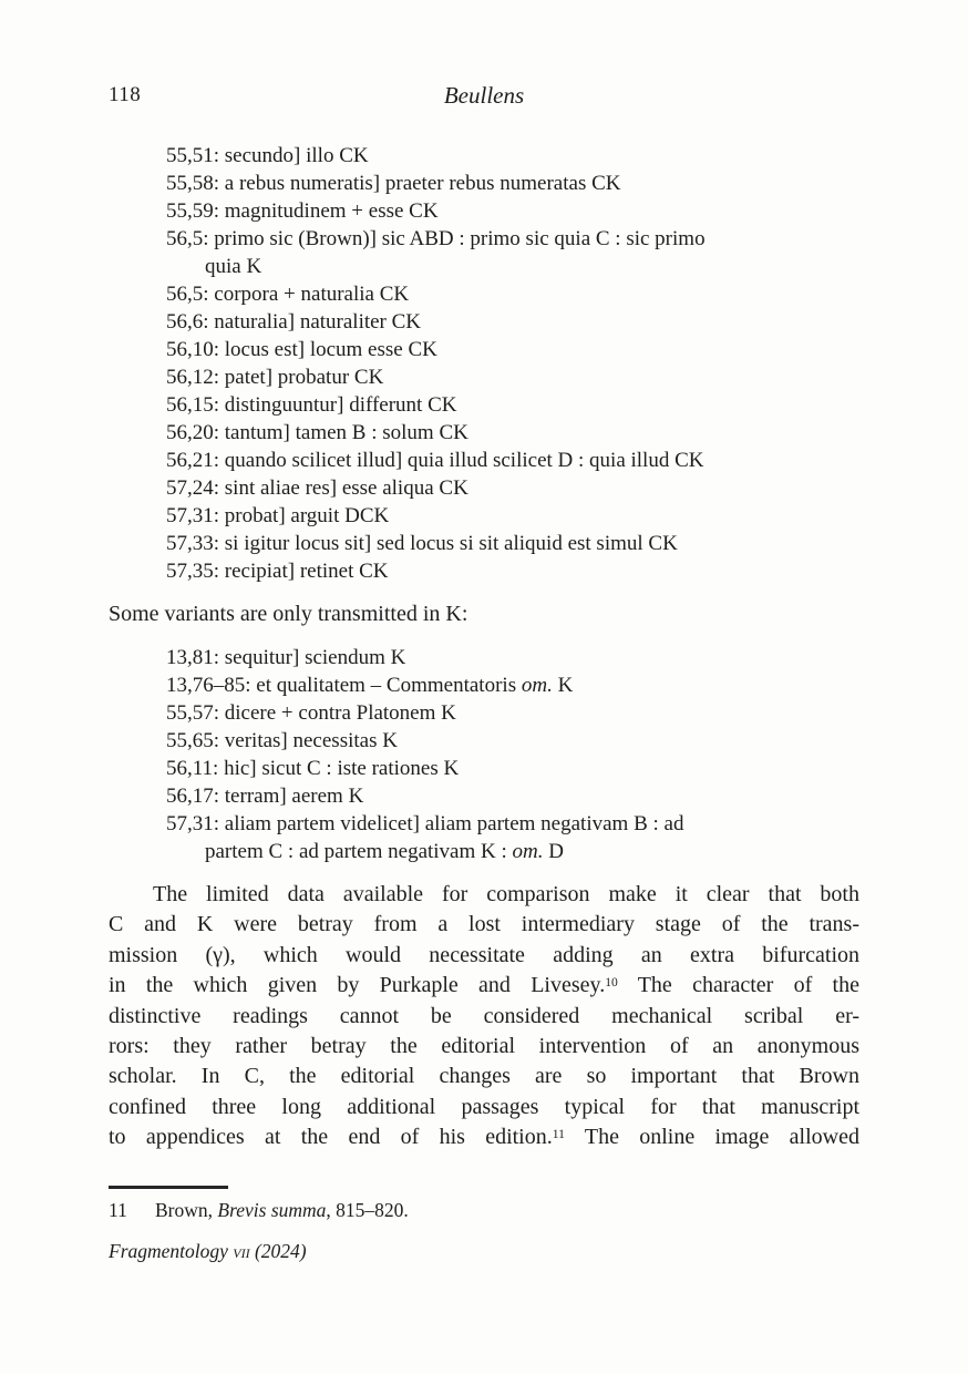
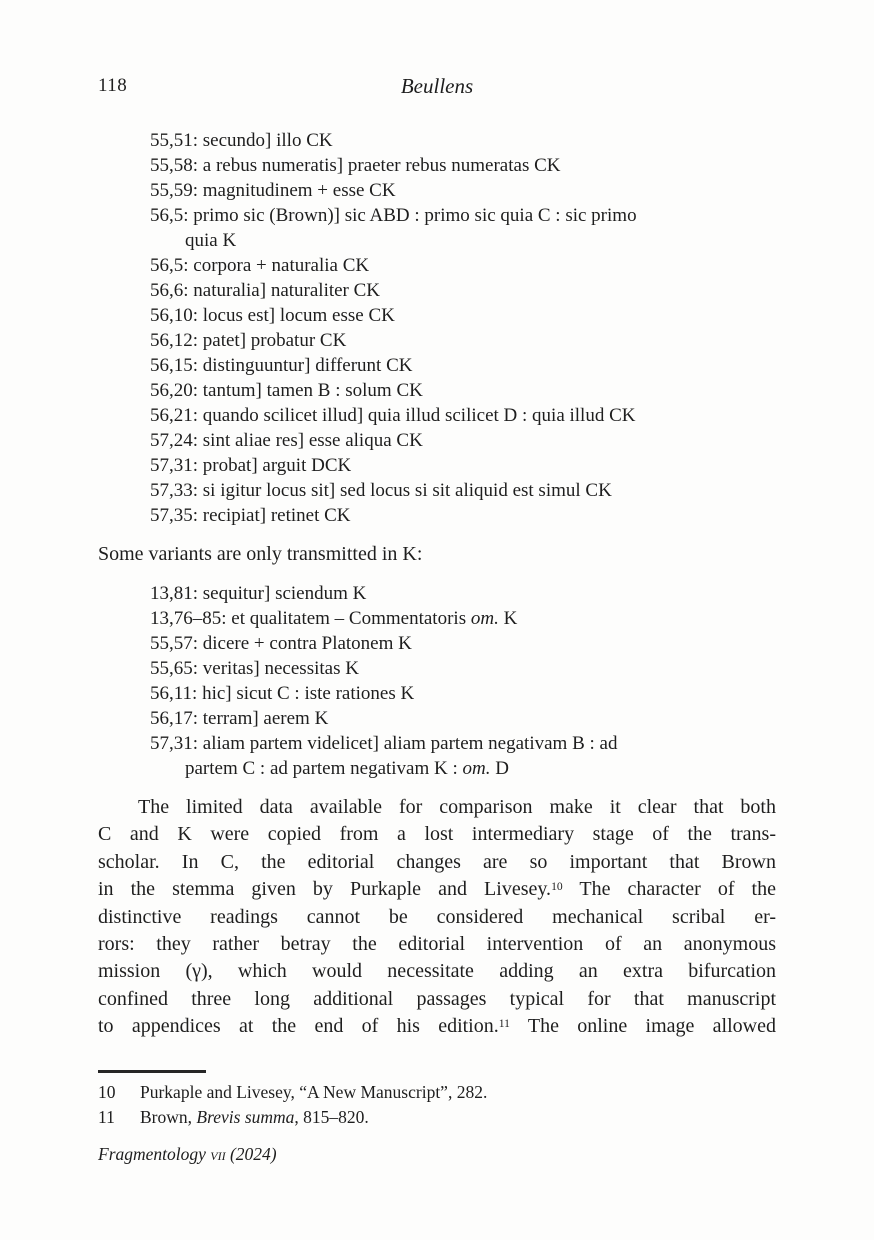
  118
  Beullens
  55,51: secundo] illo CK
  55,58: a rebus numeratis] praeter rebus numeratas CK
  55,59: magnitudinem + esse CK
  56,5: primo sic (Brown)] sic ABD : primo sic quia C : sic primo
  quia K
  56,5: corpora + naturalia CK
  56,6: naturalia] naturaliter CK
  56,10: locus est] locum esse CK
  56,12: patet] probatur CK
  56,15: distinguuntur] differunt CK
  56,20: tantum] tamen B : solum CK
  56,21: quando scilicet illud] quia illud scilicet D : quia illud CK
  57,24: sint aliae res] esse aliqua CK
  57,31: probat] arguit DCK
  57,33: si igitur locus sit] sed locus si sit aliquid est simul CK
  57,35: recipiat] retinet CK
  Some variants are only transmitted in K:
  13,81: sequitur] sciendum K
  13,76–85: et qualitatem – Commentatoris om. K
  55,57: dicere + contra Platonem K
  55,65: veritas] necessitas K
  56,11: hic] sicut C : iste rationes K
  56,17: terram] aerem K
  57,31: aliam partem videlicet] aliam partem negativam B : ad
  partem C : ad partem negativam K : om. D
  The limited data available for comparison make it clear that both
- C and K were betray from a lost intermediary stage of the trans-
+ C and K were copied from a lost intermediary stage of the trans-
- mission (γ), which would necessitate adding an extra bifurcation
+ scholar. In C, the editorial changes are so important that Brown
- in the which given by Purkaple and Livesey.10 The character of the
+ in the stemma given by Purkaple and Livesey.10 The character of the
  distinctive readings cannot be considered mechanical scribal er-
  rors: they rather betray the editorial intervention of an anonymous
- scholar. In C, the editorial changes are so important that Brown
+ mission (γ), which would necessitate adding an extra bifurcation
  confined three long additional passages typical for that manuscript
  to appendices at the end of his edition.11 The online image allowed
+ 10
+ Purkaple and Livesey, “A New Manuscript”, 282.
  11
  Brown, Brevis summa, 815–820.
  Fragmentology vii (2024)
